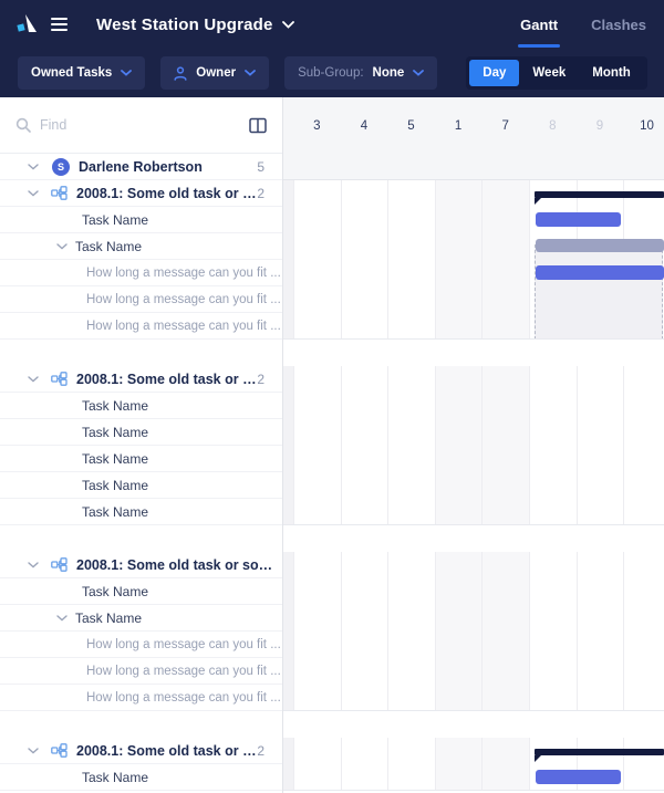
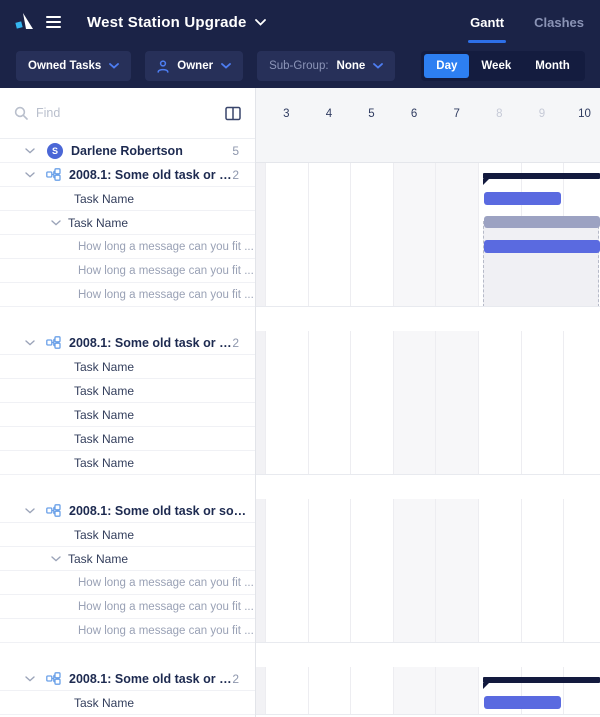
  West Station Upgrade
  Gantt
  Clashes
  Owned Tasks
  Owner
  Sub-Group:
  None
  Day
  Week
  Month
  Find
  S
  Darlene Robertson
  5
  2008.1: Some old task or so
  2
  Task Name
  Task Name
  How long a message can you fit ...
  How long a message can you fit ...
  How long a message can you fit ...
  2008.1: Some old task or so
  2
  Task Name
  Task Name
  Task Name
  Task Name
  Task Name
  2008.1: Some old task or somet
  Task Name
  Task Name
  How long a message can you fit ...
  How long a message can you fit ...
  How long a message can you fit ...
  2008.1: Some old task or so
  2
  Task Name
  3
  4
  5
- 1
+ 6
  7
  8
  9
  10
